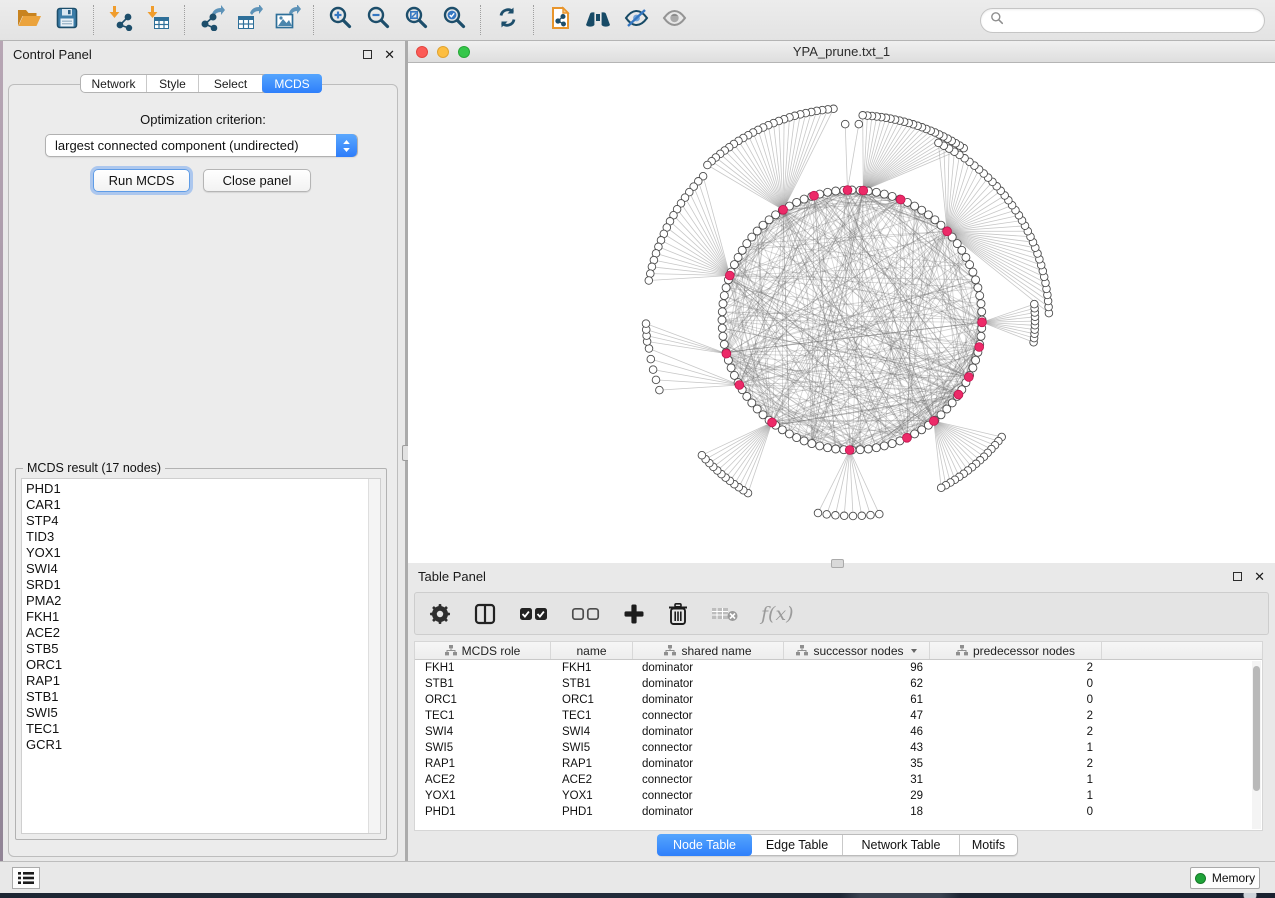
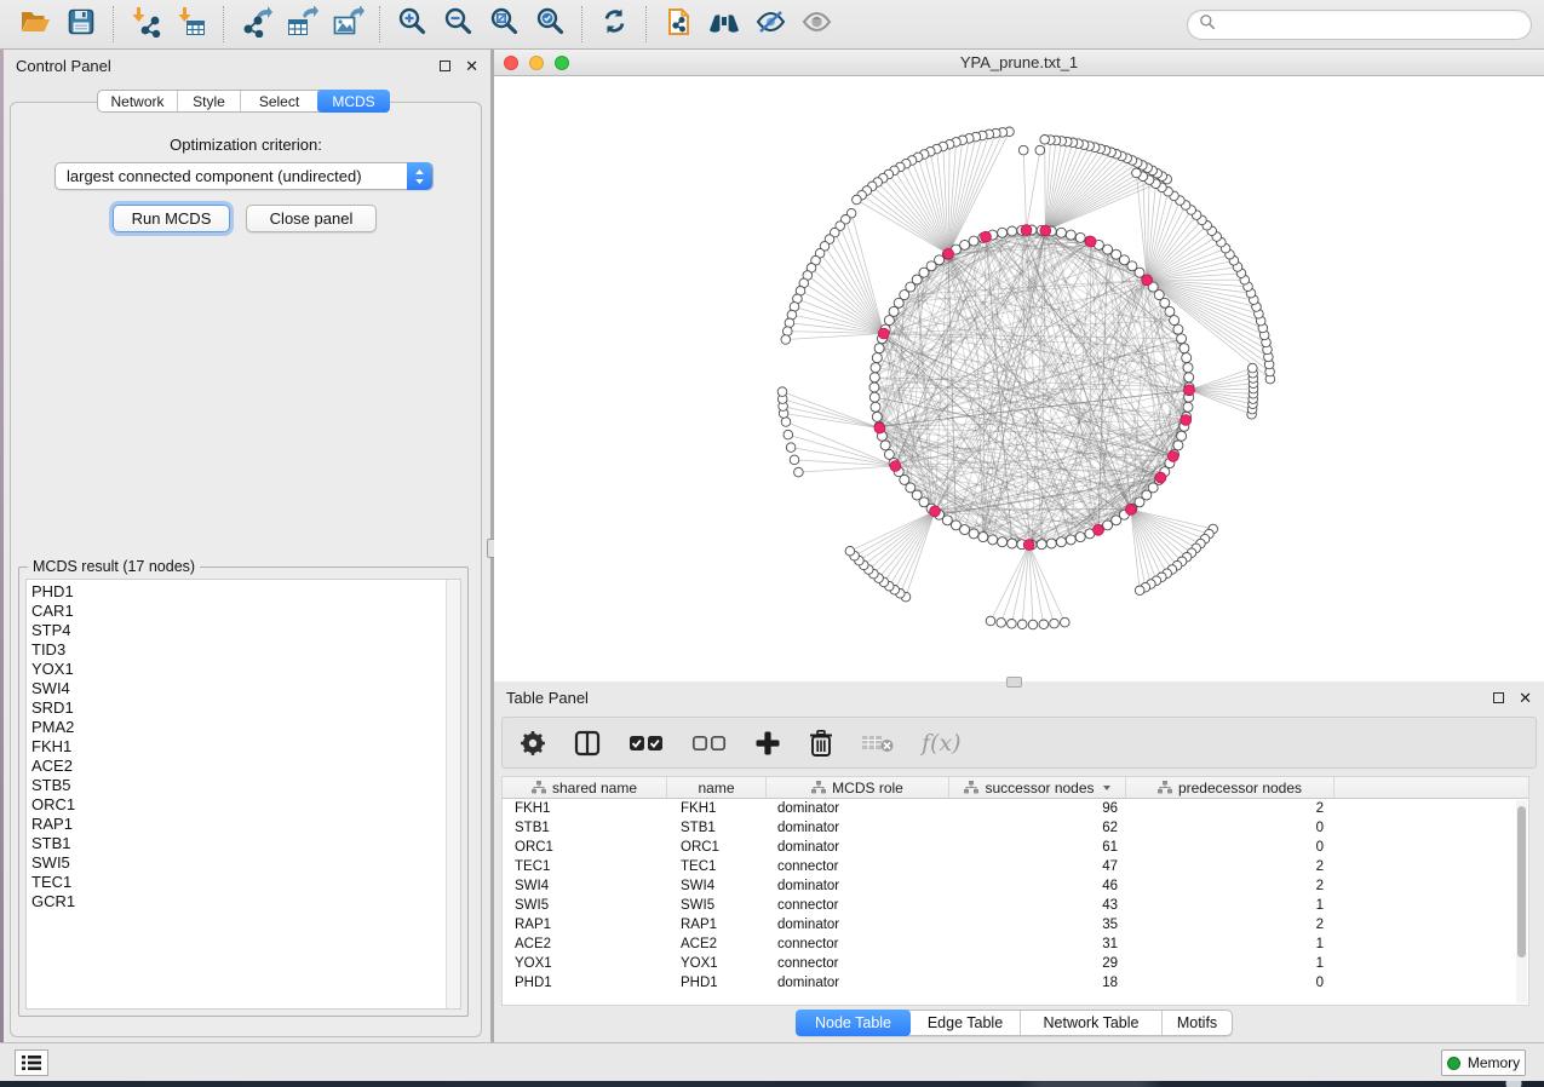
  Control Panel
  ✕
  Optimization criterion:
  largest connected component (undirected)
  Run MCDS
  Close panel
  MCDS result (17 nodes)
  PHD1
  CAR1
  STP4
  TID3
  YOX1
  SWI4
  SRD1
  PMA2
  FKH1
  ACE2
  STB5
  ORC1
  RAP1
  STB1
  SWI5
  TEC1
  GCR1
  Network
  Style
  Select
  MCDS
  YPA_prune.txt_1
  Table Panel
  ✕
  f(x)
- MCDS role
+ shared name
  name
- shared name
+ MCDS role
  successor nodes
  predecessor nodes
  FKH1
  FKH1
  dominator
  96
  2
  STB1
  STB1
  dominator
  62
  0
  ORC1
  ORC1
  dominator
  61
  0
  TEC1
  TEC1
  connector
  47
  2
  SWI4
  SWI4
  dominator
  46
  2
  SWI5
  SWI5
  connector
  43
  1
  RAP1
  RAP1
  dominator
  35
  2
  ACE2
  ACE2
  connector
  31
  1
  YOX1
  YOX1
  connector
  29
  1
  PHD1
  PHD1
  dominator
  18
  0
  Node Table
  Edge Table
  Network Table
  Motifs
  Memory
